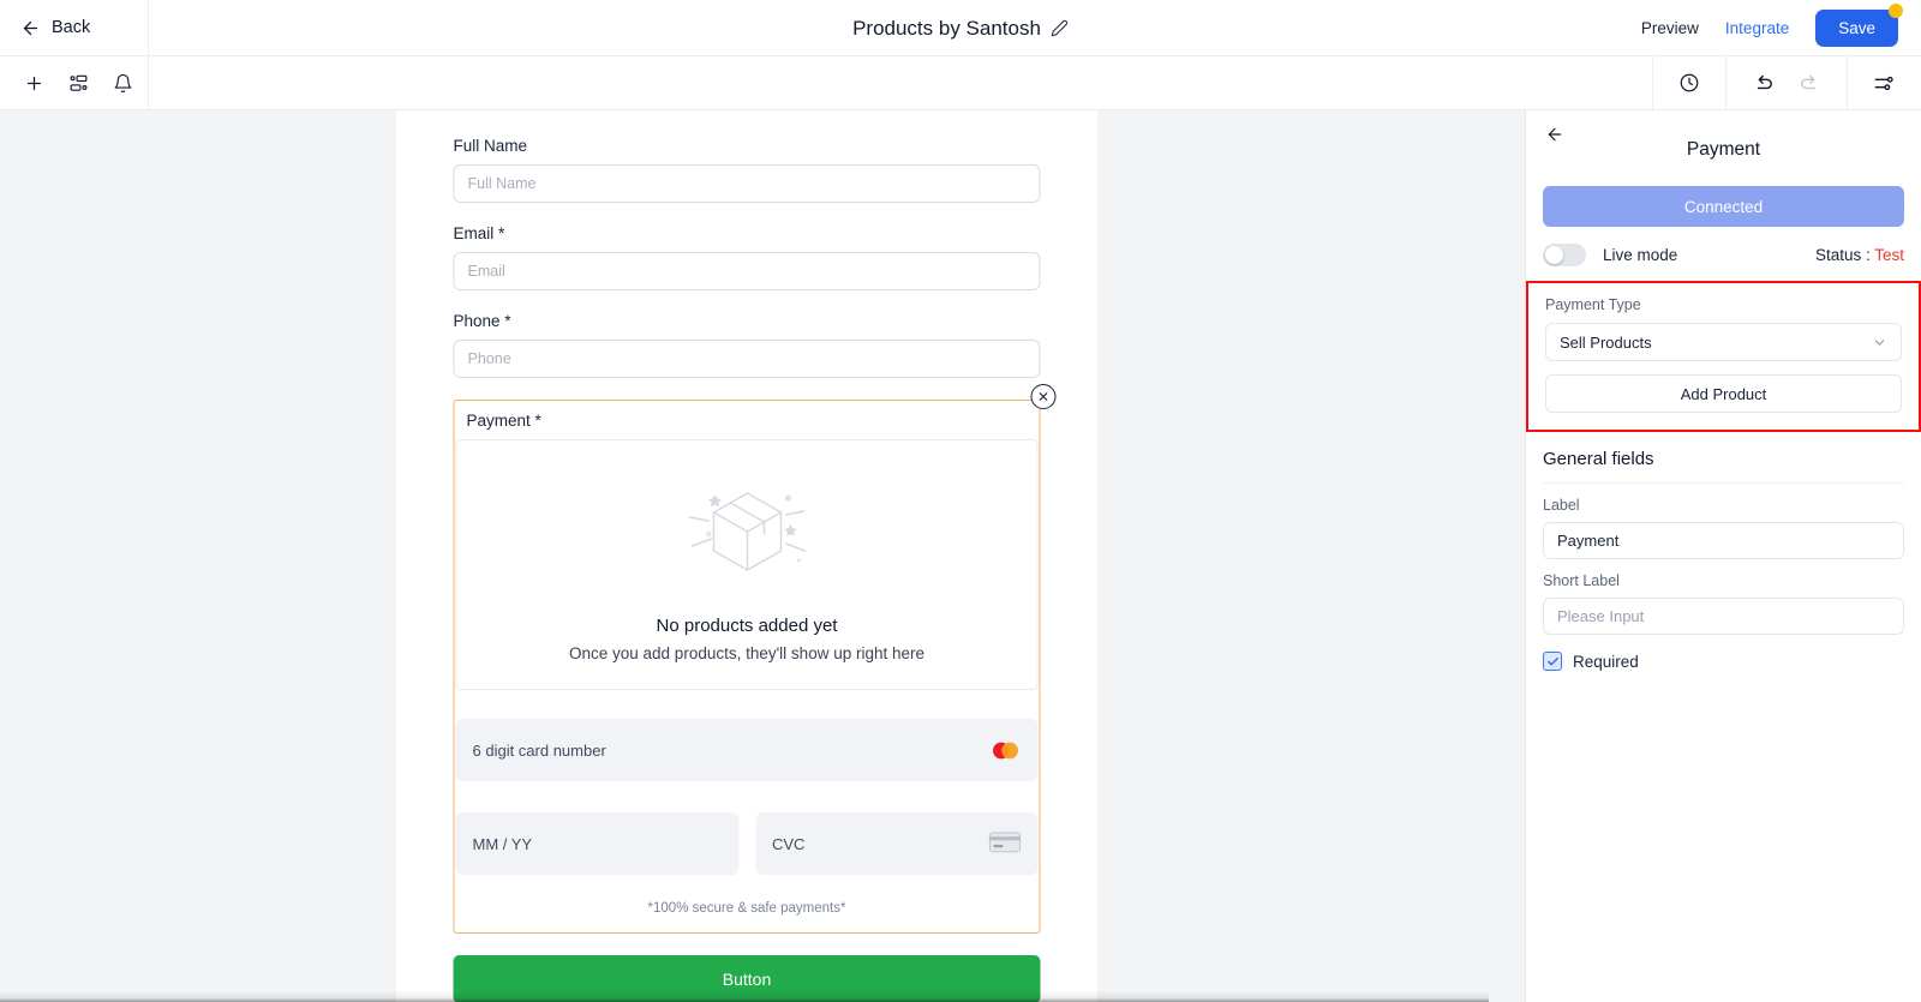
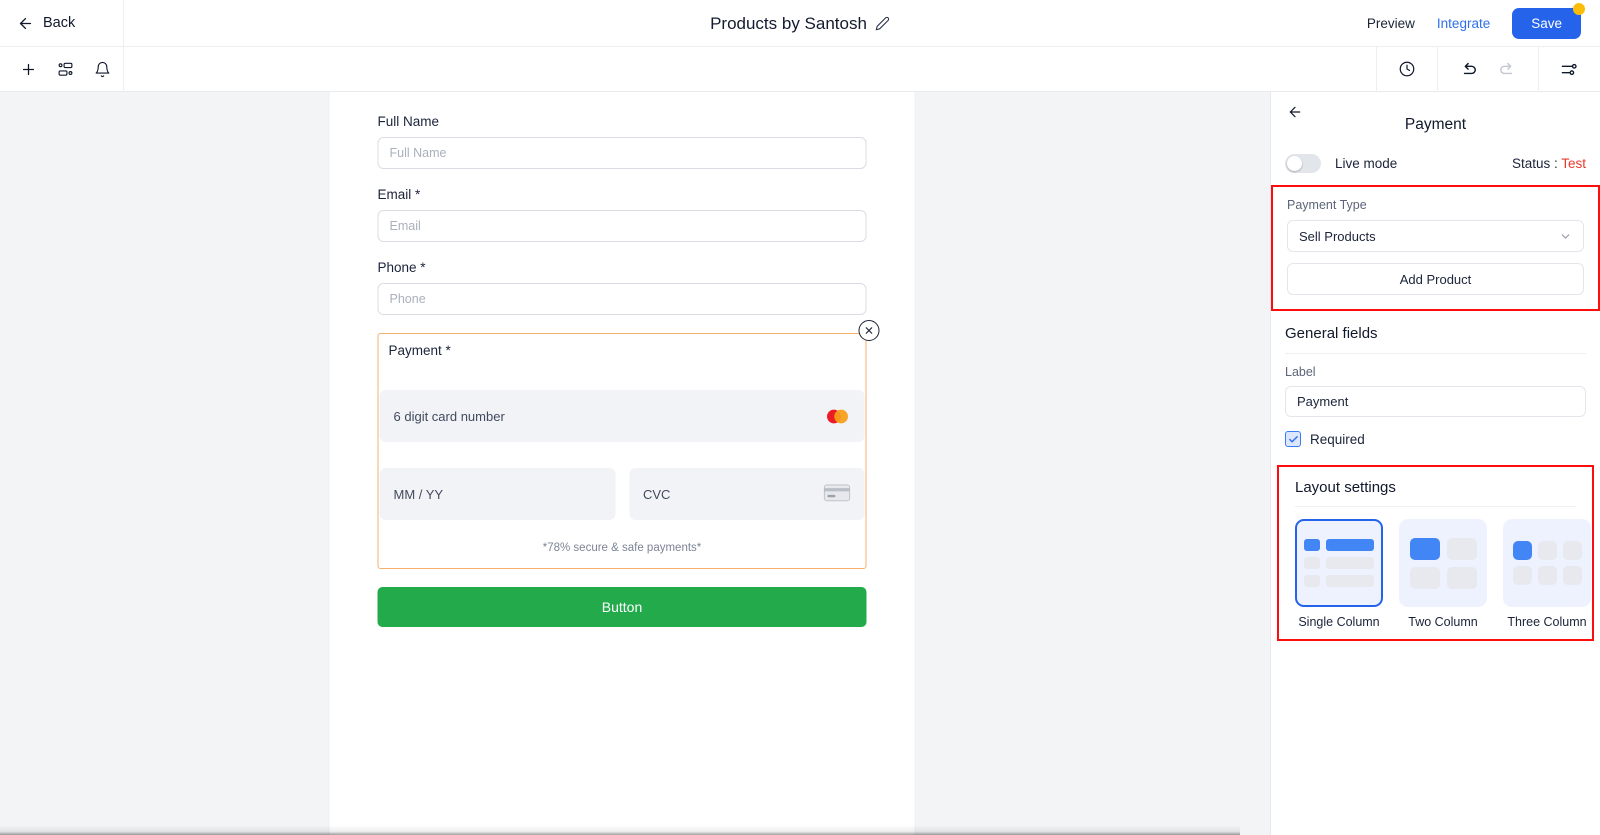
  Back
  Products by Santosh
  Preview
  Integrate
  Save
  Full Name
  Full Name
  Email *
  Email
  Phone *
  Phone
  Payment *
- No products added yet
- Once you add products, they'll show up right here
  6 digit card number
  MM / YY
  CVC
- *100% secure & safe payments*
+ *78% secure & safe payments*
  Button
  Payment
- Connected
  Live mode
  Status : Test
  Payment Type
  Sell Products
  Add Product
  General fields
  Label
  Payment
- Short Label
- Please Input
  Required
+ Layout settings
+ Single Column
+ Two Column
+ Three Column
